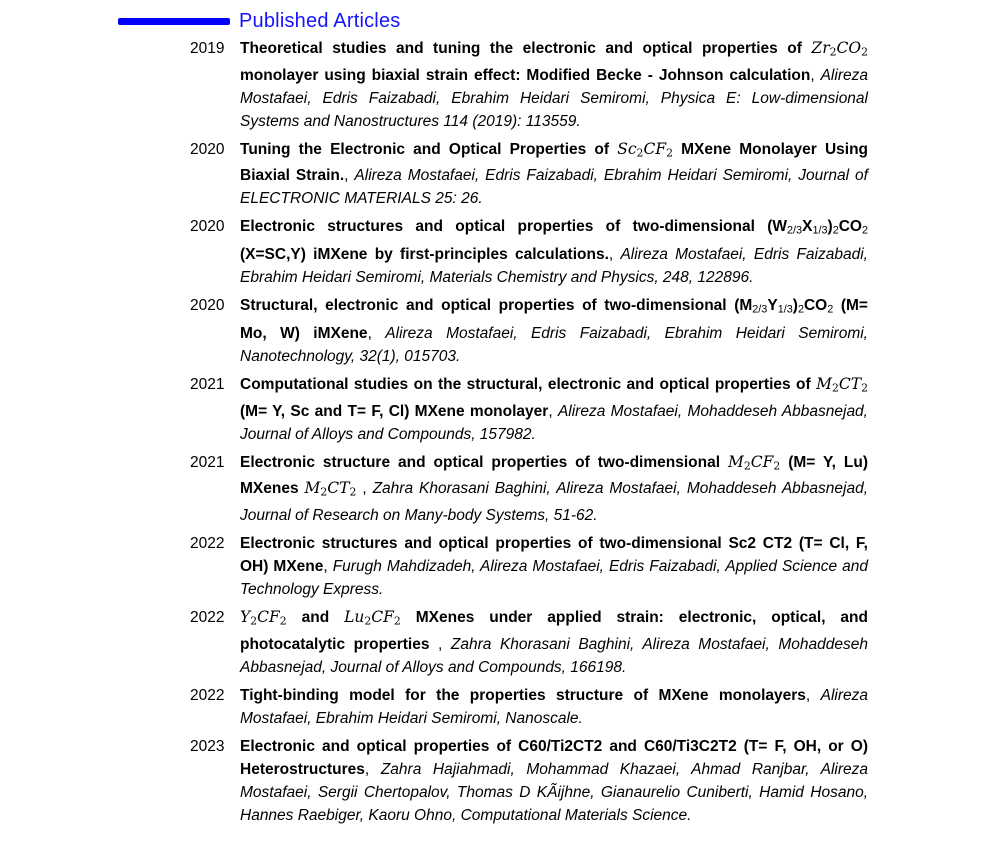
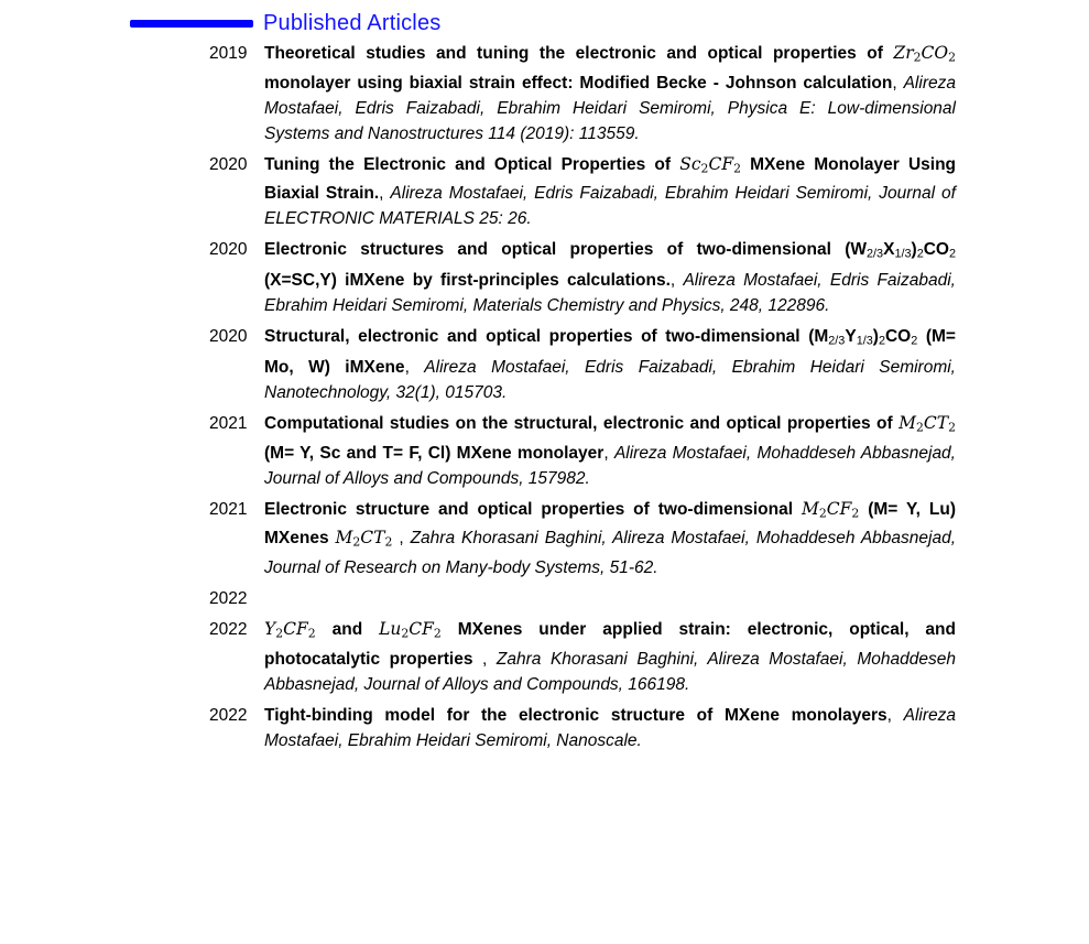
  Published Articles
  2019
  Theoretical studies and tuning the electronic and optical properties of Zr2CO2 monolayer using biaxial strain effect: Modified Becke - Johnson calculation, Alireza Mostafaei, Edris Faizabadi, Ebrahim Heidari Semiromi, Physica E: Low-dimensional Systems and Nanostructures 114 (2019): 113559.
  2020
  Tuning the Electronic and Optical Properties of Sc2CF2 MXene Monolayer Using Biaxial Strain., Alireza Mostafaei, Edris Faizabadi, Ebrahim Heidari Semiromi, Journal of ELECTRONIC MATERIALS 25: 26.
  2020
  Electronic structures and optical properties of two-dimensional (W2/3X1/3)2CO2 (X=SC,Y) iMXene by first-principles calculations., Alireza Mostafaei, Edris Faizabadi, Ebrahim Heidari Semiromi, Materials Chemistry and Physics, 248, 122896.
  2020
  Structural, electronic and optical properties of two-dimensional (M2/3Y1/3)2CO2 (M= Mo, W) iMXene, Alireza Mostafaei, Edris Faizabadi, Ebrahim Heidari Semiromi, Nanotechnology, 32(1), 015703.
  2021
  Computational studies on the structural, electronic and optical properties of M2CT2 (M= Y, Sc and T= F, Cl) MXene monolayer, Alireza Mostafaei, Mohaddeseh Abbasnejad, Journal of Alloys and Compounds, 157982.
  2021
  Electronic structure and optical properties of two-dimensional M2CF2 (M= Y, Lu) MXenes M2CT2 , Zahra Khorasani Baghini, Alireza Mostafaei, Mohaddeseh Abbasnejad, Journal of Research on Many-body Systems, 51-62.
  2022
- Electronic structures and optical properties of two-dimensional Sc2 CT2 (T= Cl, F, OH) MXene, Furugh Mahdizadeh, Alireza Mostafaei, Edris Faizabadi, Applied Science and Technology Express.
  2022
  Y2CF2 and Lu2CF2 MXenes under applied strain: electronic, optical, and photocatalytic properties , Zahra Khorasani Baghini, Alireza Mostafaei, Mohaddeseh Abbasnejad, Journal of Alloys and Compounds, 166198.
  2022
- Tight-binding model for the properties structure of MXene monolayers, Alireza Mostafaei, Ebrahim Heidari Semiromi, Nanoscale.
+ Tight-binding model for the electronic structure of MXene monolayers, Alireza Mostafaei, Ebrahim Heidari Semiromi, Nanoscale.
- 2023
- Electronic and optical properties of C60/Ti2CT2 and C60/Ti3C2T2 (T= F, OH, or O) Heterostructures, Zahra Hajiahmadi, Mohammad Khazaei, Ahmad Ranjbar, Alireza Mostafaei, Sergii Chertopalov, Thomas D KÃijhne, Gianaurelio Cuniberti, Hamid Hosano, Hannes Raebiger, Kaoru Ohno, Computational Materials Science.
